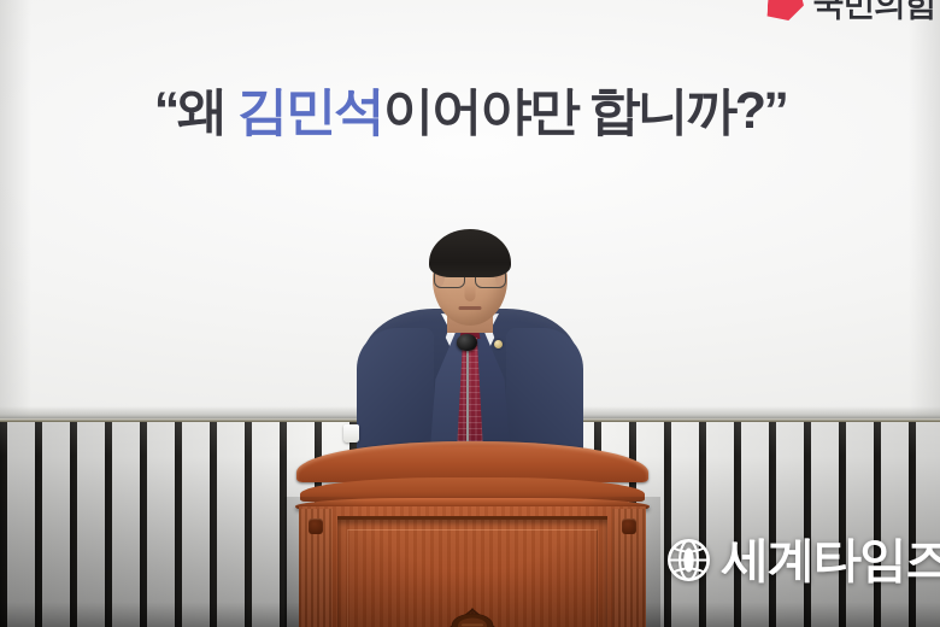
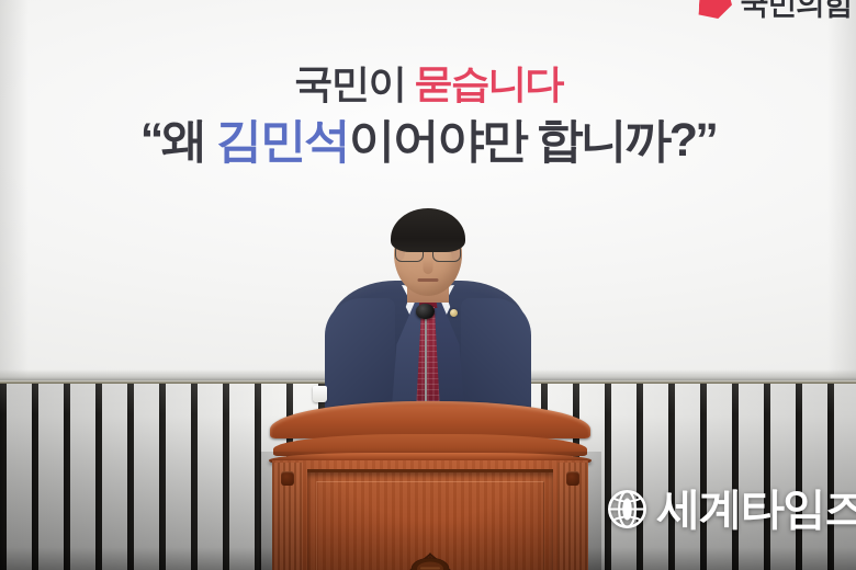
  국민의힘
+ 국민이 묻습니다
  “왜 김민석이어야만 합니까?”
  세계타임즈
